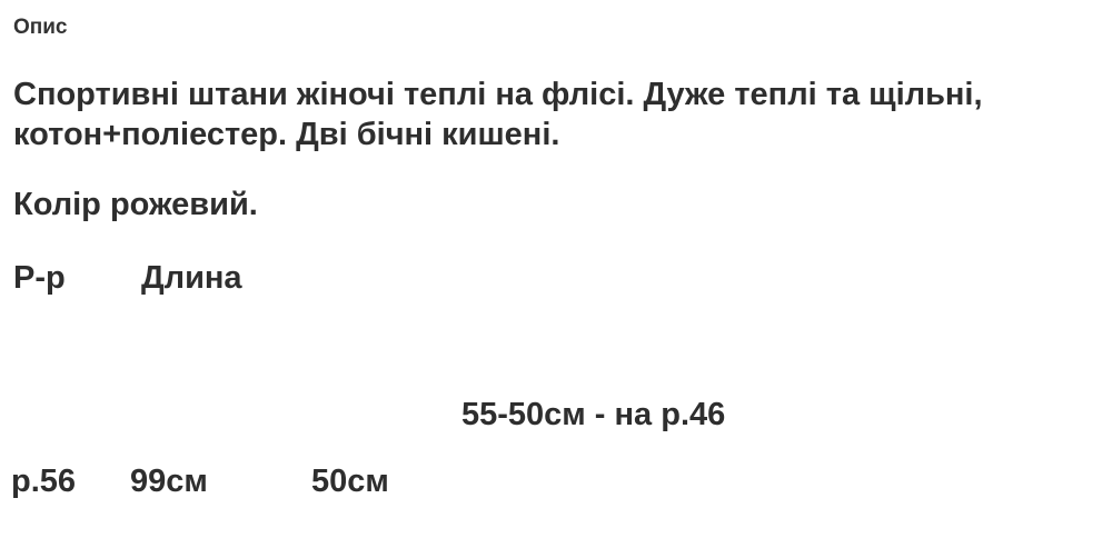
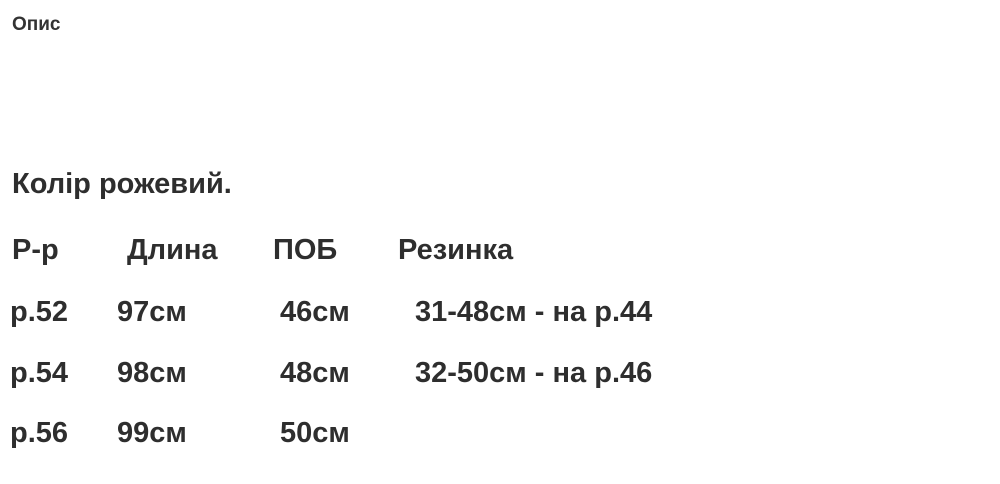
  Опис
- Спортивні штани жіночі теплі на флісі. Дуже теплі та щільні,
- котон+поліестер. Дві бічні кишені.
  Колір рожевий.
  Р-р
  Длина
+ ПОБ
+ Резинка
+ р.52
+ 97см
+ 46см
+ 31-48см - на р.44
+ р.54
+ 98см
+ 48см
- 55-50см - на р.46
+ 32-50см - на р.46
  р.56
  99см
  50см
